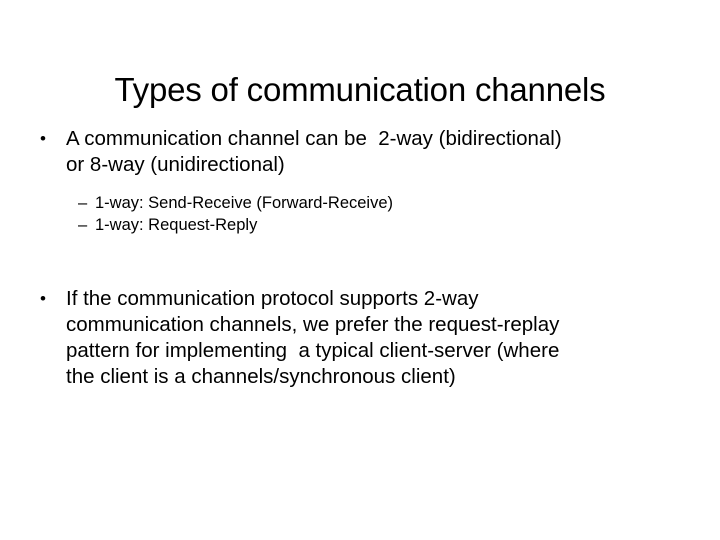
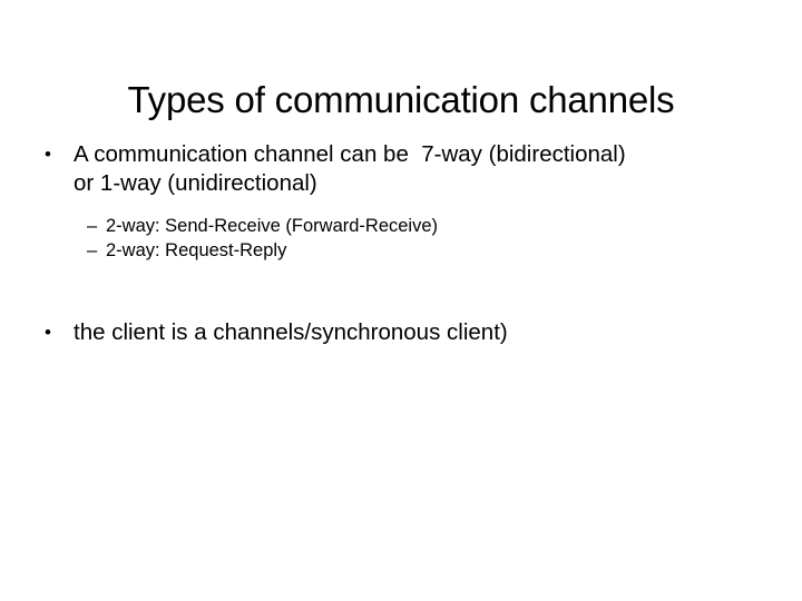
  Types of communication channels
  •
- A communication channel can be 2-way (bidirectional)
+ A communication channel can be 7-way (bidirectional)
- or 8-way (unidirectional)
+ or 1-way (unidirectional)
  –
- 1-way: Send-Receive (Forward-Receive)
+ 2-way: Send-Receive (Forward-Receive)
  –
- 1-way: Request-Reply
+ 2-way: Request-Reply
  •
- If the communication protocol supports 2-way
- communication channels, we prefer the request-replay
- pattern for implementing a typical client-server (where
  the client is a channels/synchronous client)
